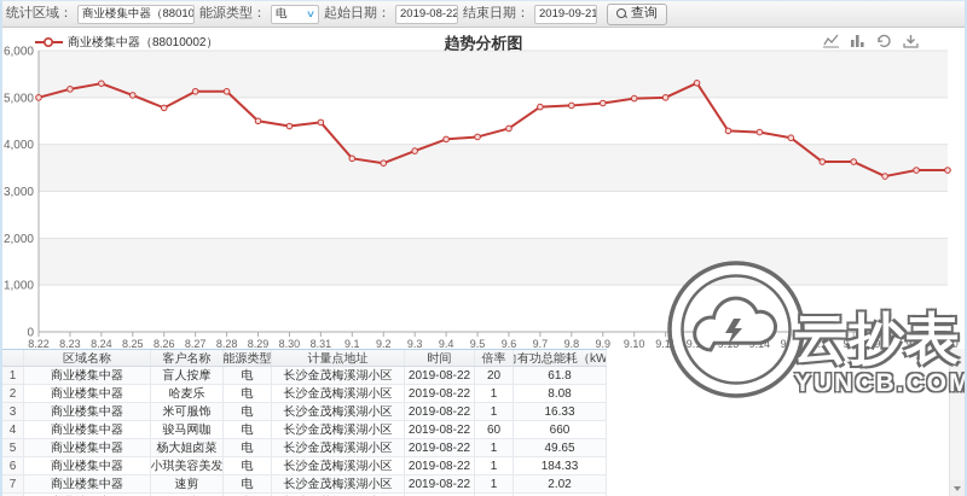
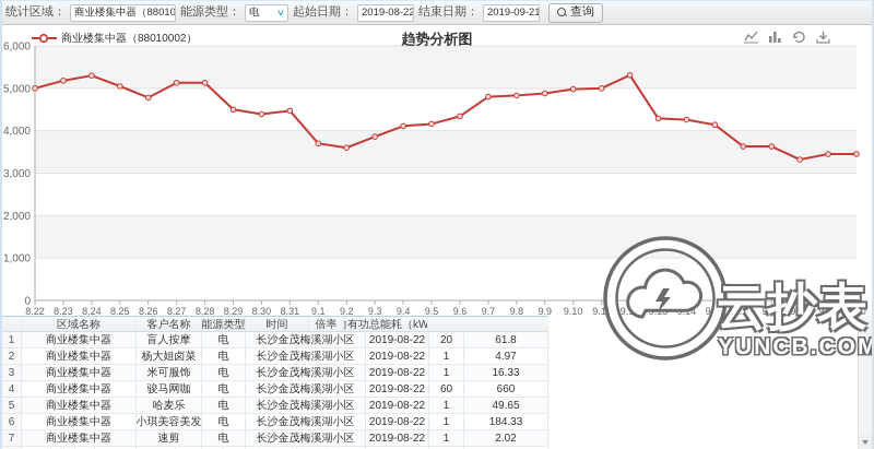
  统计区域：
  商业楼集中器（88010
  能源类型：
  电
  ∨
  起始日期：
  2019-08-22
  结束日期：
  2019-09-21
  查询
  0
  1,000
  2,000
  3,000
  4,000
  5,000
  6,000
  8.22
  8.23
  8.24
  8.25
  8.26
  8.27
  8.28
  8.29
  8.30
  8.31
  9.1
  9.2
  9.3
  9.4
  9.5
  9.6
  9.7
  9.8
  9.9
  9.10
  9.1
  9.16
  9.17
  9.18
  9.19
  9.20
  商业楼集中器（88010002）
  趋势分析图
  区域名称
  客户名称
  能源类型
- 计量点地址
  时间
  倍率
  1
  商业楼集中器
  盲人按摩
  电
  长沙金茂梅溪湖小区
  2019-08-22
  20
  61.8
  2
  商业楼集中器
- 哈麦乐
+ 杨大姐卤菜
  电
  长沙金茂梅溪湖小区
  2019-08-22
  1
- 8.08
+ 4.97
  3
  商业楼集中器
  米可服饰
  电
  长沙金茂梅溪湖小区
  2019-08-22
  1
  16.33
  4
  商业楼集中器
  骏马网咖
  电
  长沙金茂梅溪湖小区
  2019-08-22
  60
  660
  5
  商业楼集中器
- 杨大姐卤菜
+ 哈麦乐
  电
  长沙金茂梅溪湖小区
  2019-08-22
  1
  49.65
  6
  商业楼集中器
  小琪美容美发
  电
  长沙金茂梅溪湖小区
  2019-08-22
  1
  184.33
  7
  商业楼集中器
  速剪
  电
  长沙金茂梅溪湖小区
  2019-08-22
  1
  2.02
  云抄表
  YUNCB.COM
